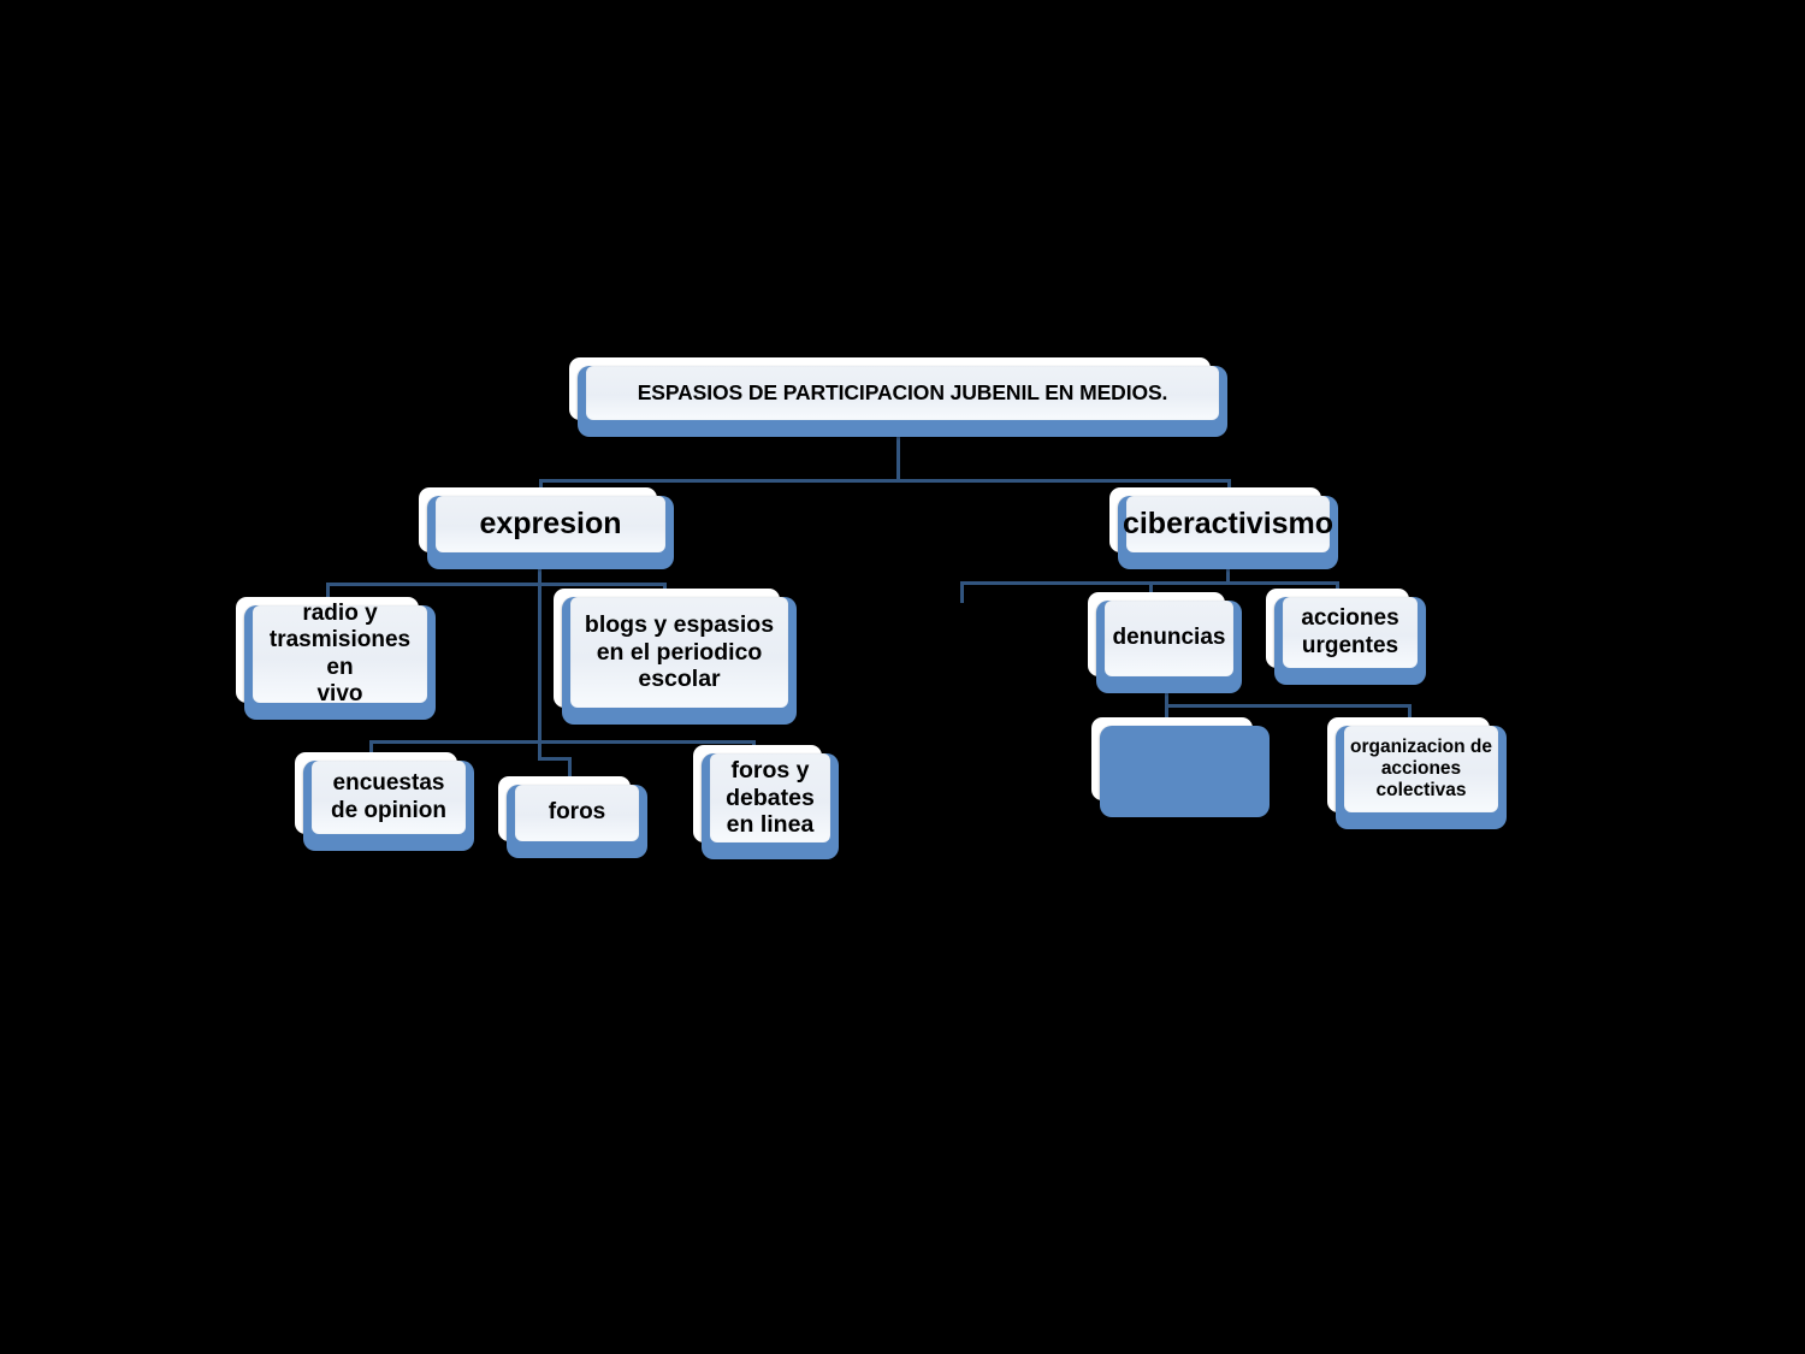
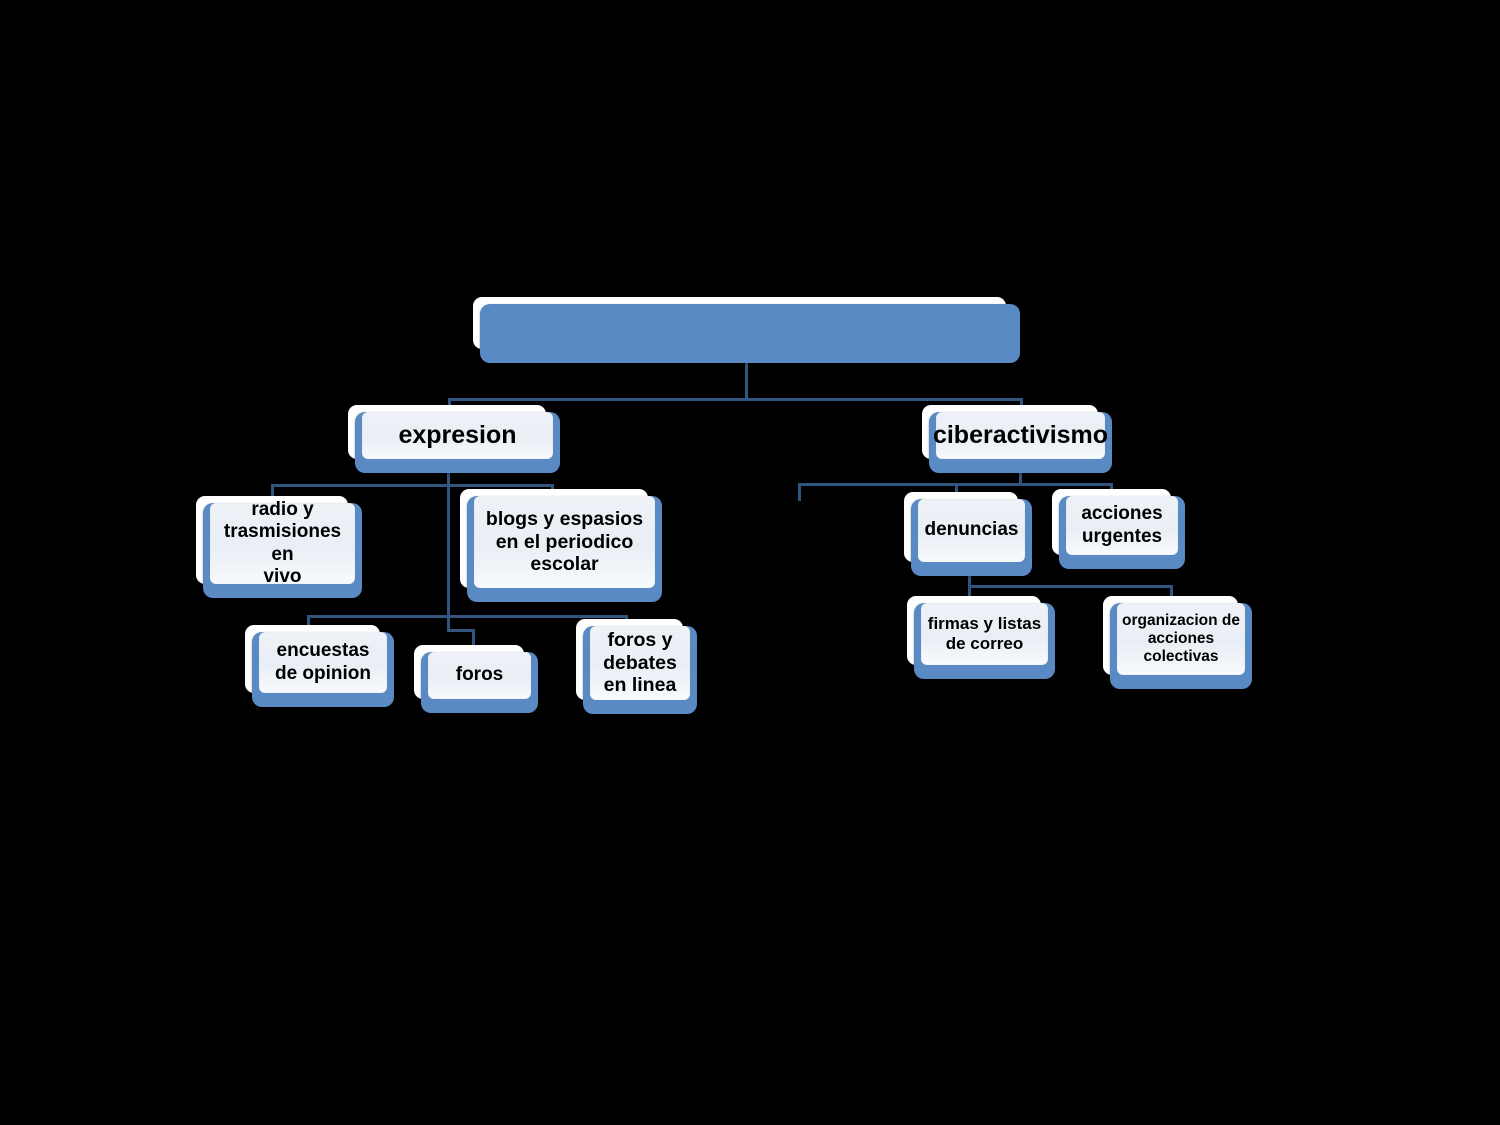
- ESPASIOS DE PARTICIPACION JUBENIL EN MEDIOS.
  expresion
  ciberactivismo
  radio y
  trasmisiones en
  vivo
  blogs y espasios
  en el periodico
  escolar
  encuestas
  de opinion
  foros
  foros y
  debates
  en linea
  denuncias
  acciones
  urgentes
+ firmas y listas
+ de correo
  organizacion de
  acciones
  colectivas
